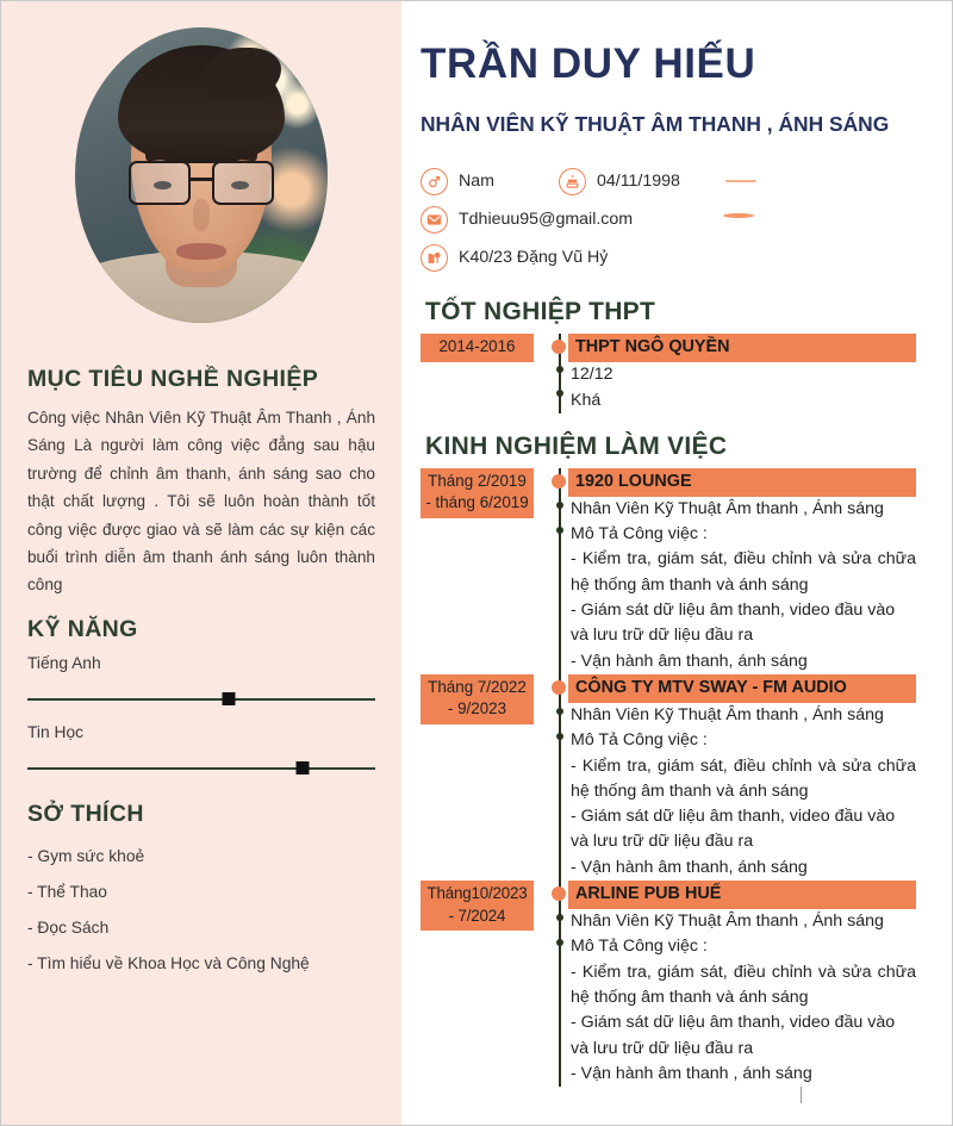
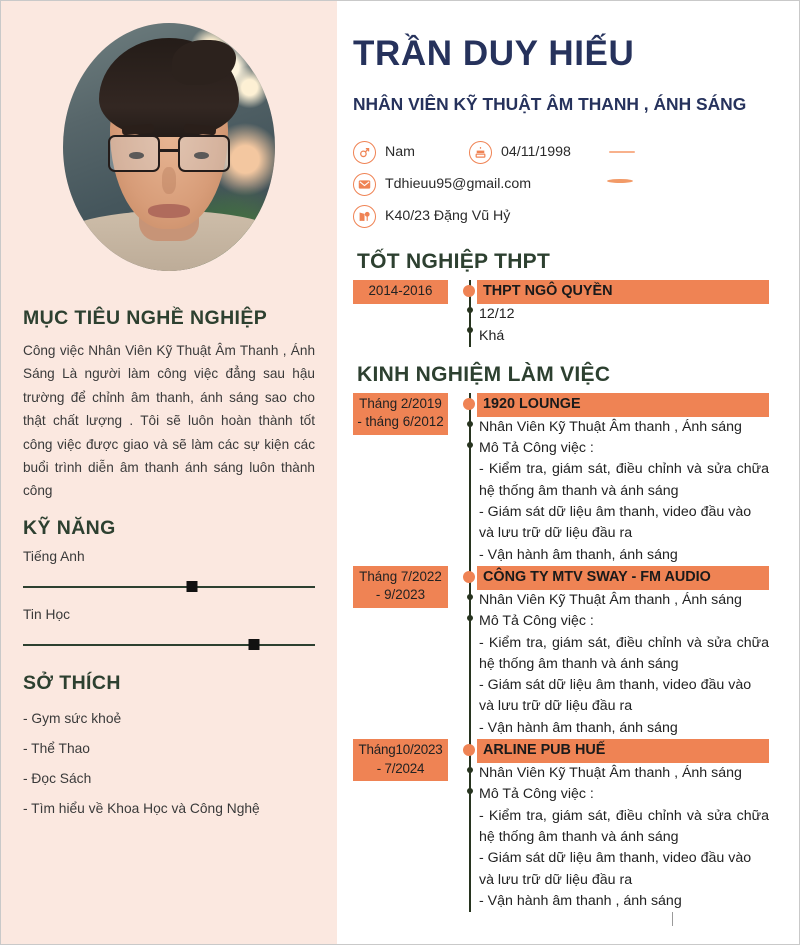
  MỤC TIÊU NGHỀ NGHIỆP
  Công việc Nhân Viên Kỹ Thuật Âm Thanh , Ánh Sáng Là người làm công việc đẳng sau hậu trường để chỉnh âm thanh, ánh sáng sao cho thật chất lượng . Tôi sẽ luôn hoàn thành tốt công việc được giao và sẽ làm các sự kiện các buổi trình diễn âm thanh ánh sáng luôn thành công
  KỸ NĂNG
  Tiếng Anh
  Tin Học
  SỞ THÍCH
  - Gym sức khoẻ
  - Thể Thao
  - Đọc Sách
  - Tìm hiểu về Khoa Học và Công Nghệ
  TRẦN DUY HIẾU
  NHÂN VIÊN KỸ THUẬT ÂM THANH , ÁNH SÁNG
  Nam
  04/11/1998
  Tdhieuu95@gmail.com
  K40/23 Đặng Vũ Hỷ
  TỐT NGHIỆP THPT
  2014-2016
  THPT NGÔ QUYỀN
  12/12
  Khá
  KINH NGHIỆM LÀM VIỆC
- Tháng 2/2019 - tháng 6/2019
+ Tháng 2/2019 - tháng 6/2012
  1920 LOUNGE
  Nhân Viên Kỹ Thuật Âm thanh , Ánh sáng
  Mô Tả Công việc :
  - Kiểm tra, giám sát, điều chỉnh và sửa chữa hệ thống âm thanh và ánh sáng
  - Giám sát dữ liệu âm thanh, video đầu vào và lưu trữ dữ liệu đầu ra
  - Vận hành âm thanh, ánh sáng
  Tháng 7/2022 - 9/2023
  CÔNG TY MTV SWAY - FM AUDIO
  Nhân Viên Kỹ Thuật Âm thanh , Ánh sáng
  Mô Tả Công việc :
  - Kiểm tra, giám sát, điều chỉnh và sửa chữa hệ thống âm thanh và ánh sáng
  - Giám sát dữ liệu âm thanh, video đầu vào và lưu trữ dữ liệu đầu ra
  - Vận hành âm thanh, ánh sáng
  Tháng10/2023 - 7/2024
  ARLINE PUB HUẾ
  Nhân Viên Kỹ Thuật Âm thanh , Ánh sáng
  Mô Tả Công việc :
  - Kiểm tra, giám sát, điều chỉnh và sửa chữa hệ thống âm thanh và ánh sáng
  - Giám sát dữ liệu âm thanh, video đầu vào và lưu trữ dữ liệu đầu ra
  - Vận hành âm thanh , ánh sáng
